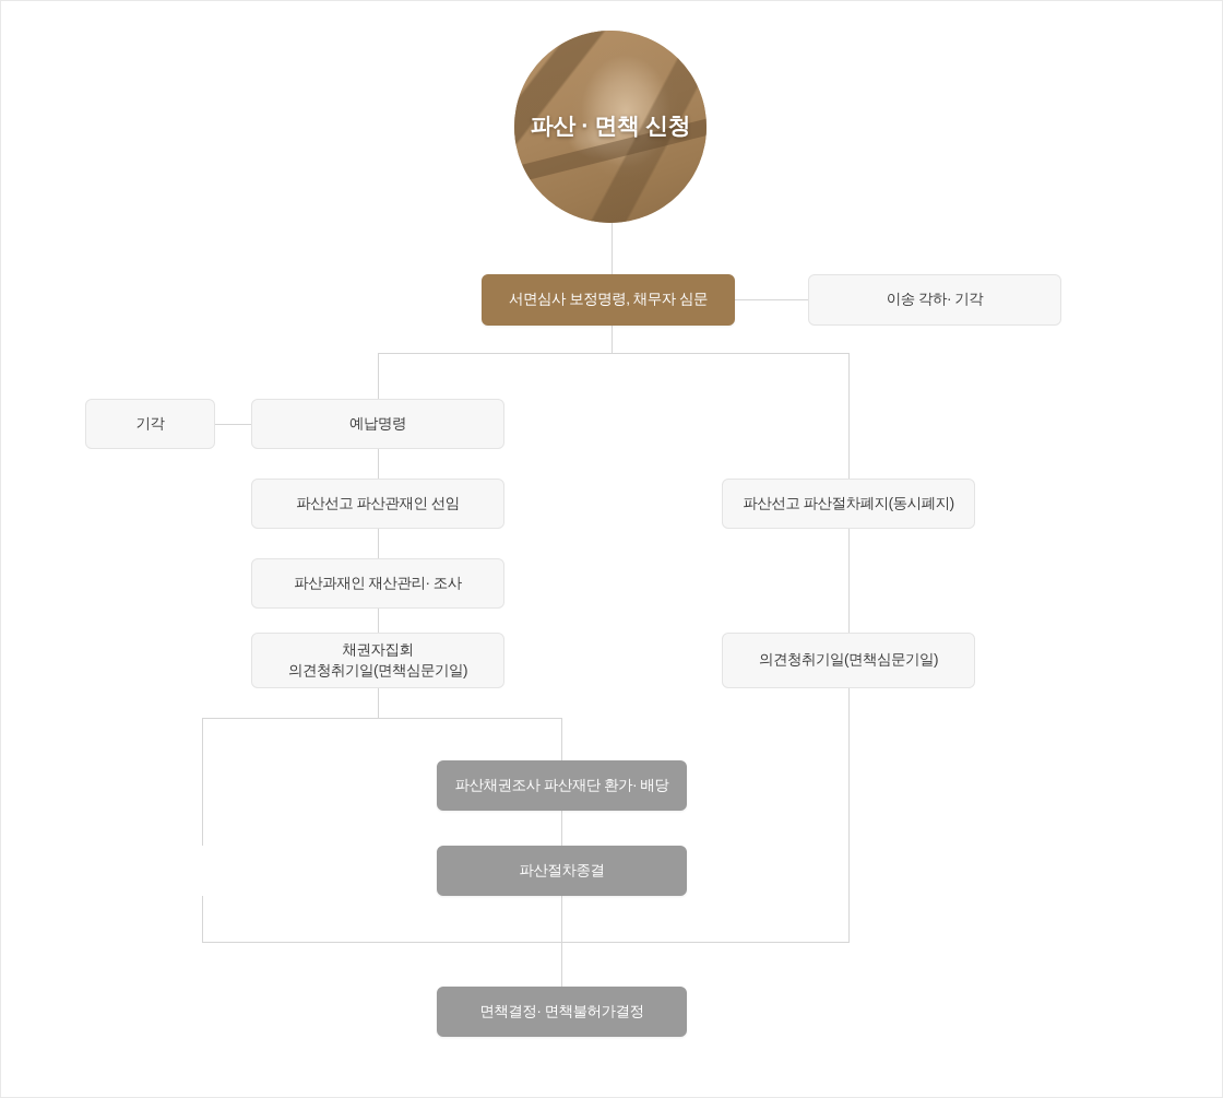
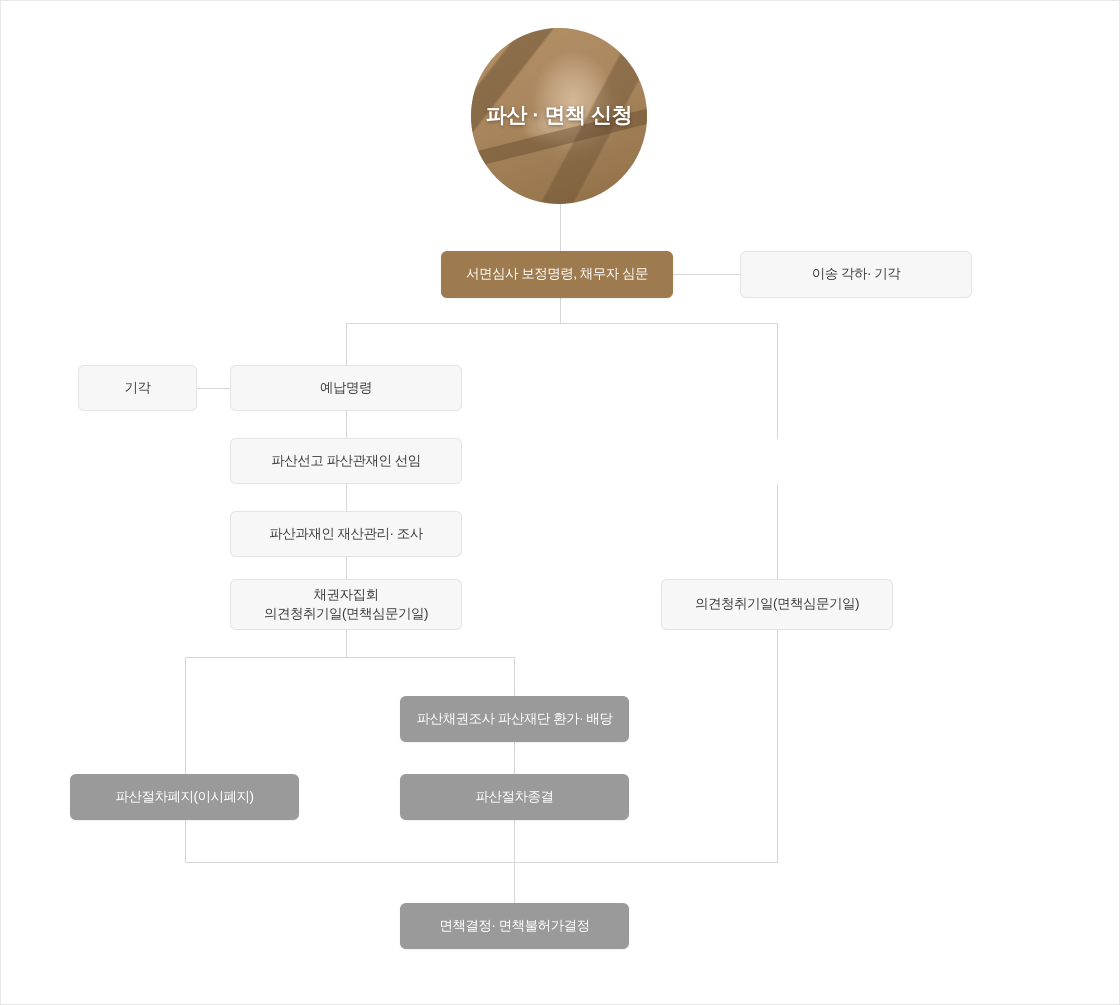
  파산 · 면책 신청
  서면심사 보정명령, 채무자 심문
  이송 각하· 기각
  기각
  예납명령
  파산선고 파산관재인 선임
- 파산선고 파산절차폐지(동시폐지)
  파산과재인 재산관리· 조사
  채권자집회
  의견청취기일(면책심문기일)
  의견청취기일(면책심문기일)
  파산채권조사 파산재단 환가· 배당
+ 파산절차폐지(이시폐지)
  파산절차종결
  면책결정· 면책불허가결정
